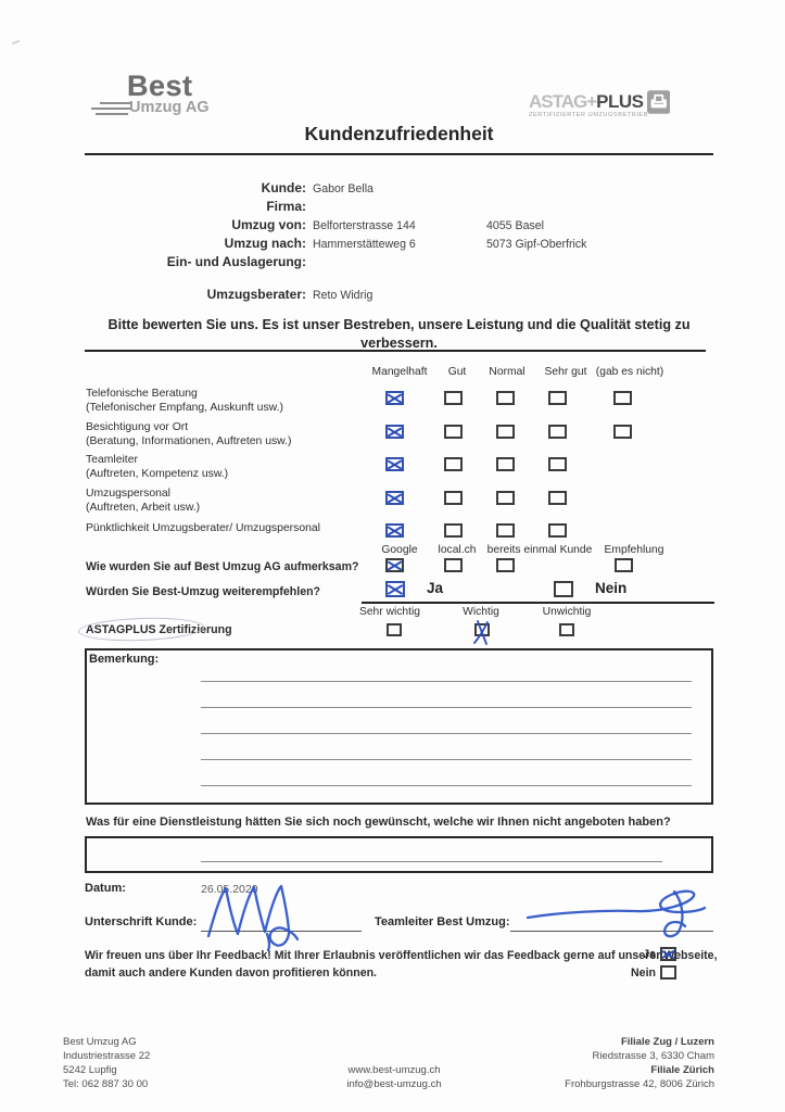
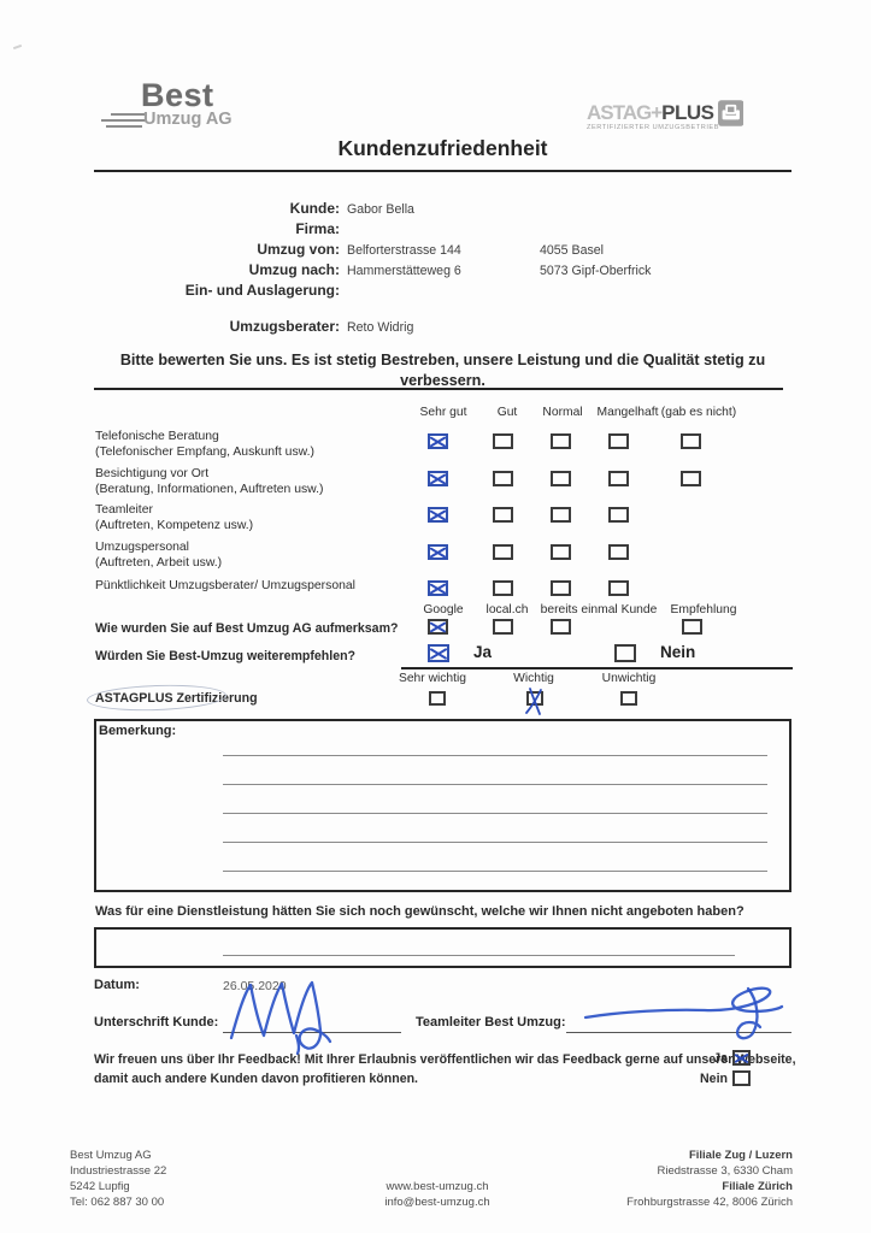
  Best
  Umzug AG
  ASTAG+
  PLUS
  Kundenzufriedenheit
  Kunde:
  Gabor Bella
  Firma:
  Umzug von:
  Belforterstrasse 144
  4055 Basel
  Umzug nach:
  Hammerstätteweg 6
  5073 Gipf-Oberfrick
  Ein- und Auslagerung:
  Umzugsberater:
  Reto Widrig
- Bitte bewerten Sie uns. Es ist unser Bestreben, unsere Leistung und die Qualität stetig zu
+ Bitte bewerten Sie uns. Es ist stetig Bestreben, unsere Leistung und die Qualität stetig zu
  verbessern.
- Mangelhaft
+ Sehr gut
  Gut
  Normal
- Sehr gut
+ Mangelhaft
  (gab es nicht)
  Telefonische Beratung
  (Telefonischer Empfang, Auskunft usw.)
  Besichtigung vor Ort
  (Beratung, Informationen, Auftreten usw.)
  Teamleiter
  (Auftreten, Kompetenz usw.)
  Umzugspersonal
  (Auftreten, Arbeit usw.)
  Pünktlichkeit Umzugsberater/ Umzugspersonal
  Google
  local.ch
  bereits einmal Kunde
  Empfehlung
  Wie wurden Sie auf Best Umzug AG aufmerksam?
  Würden Sie Best-Umzug weiterempfehlen?
  Ja
  Nein
  Sehr wichtig
  Wichtig
  Unwichtig
  ASTAGPLUS Zertifizierung
  Bemerkung:
  Was für eine Dienstleistung hätten Sie sich noch gewünscht, welche wir Ihnen nicht angeboten haben?
  Datum:
  26.0.202
  Unterschrift Kunde:
  Teamleiter Best Umzug:
  Wir freuen uns über Ihr Feedback! Mit Ihrer Erlaubnis veröffentlichen wir das Feedback gerne auf unsererebseite,
  damit auch andere Kunden davon profitieren können.
  Ja
  Nein
  Best Umzug AG
  Industriestrasse 22
  5242 Lupfig
  Tel: 062 887 30 00
  www.best-umzug.ch
  info@best-umzug.ch
  Filiale Zug / Luzern
  Riedstrasse 3, 6330 Cham
  Filiale Zürich
  Frohburgstrasse 42, 8006 Zürich
